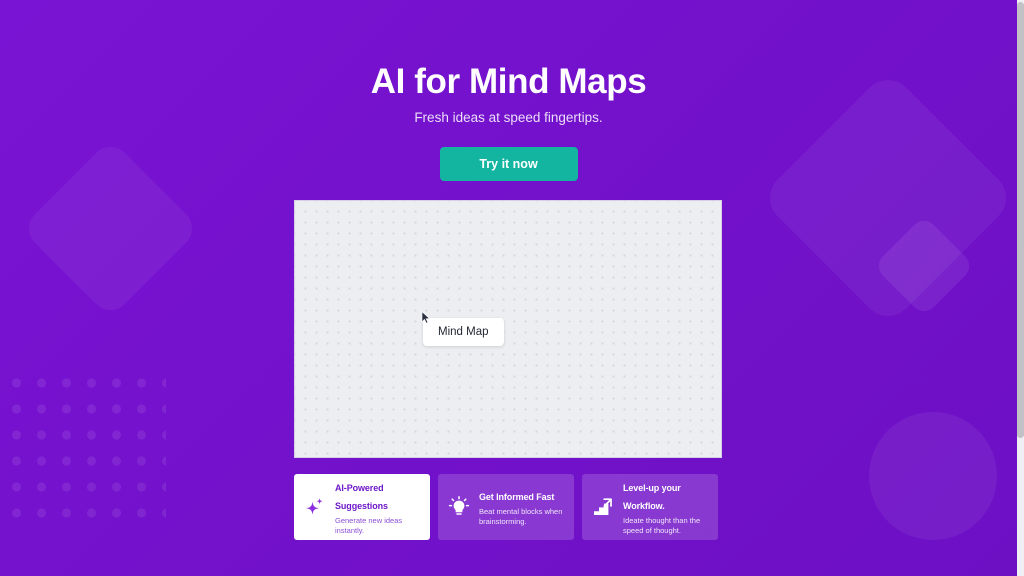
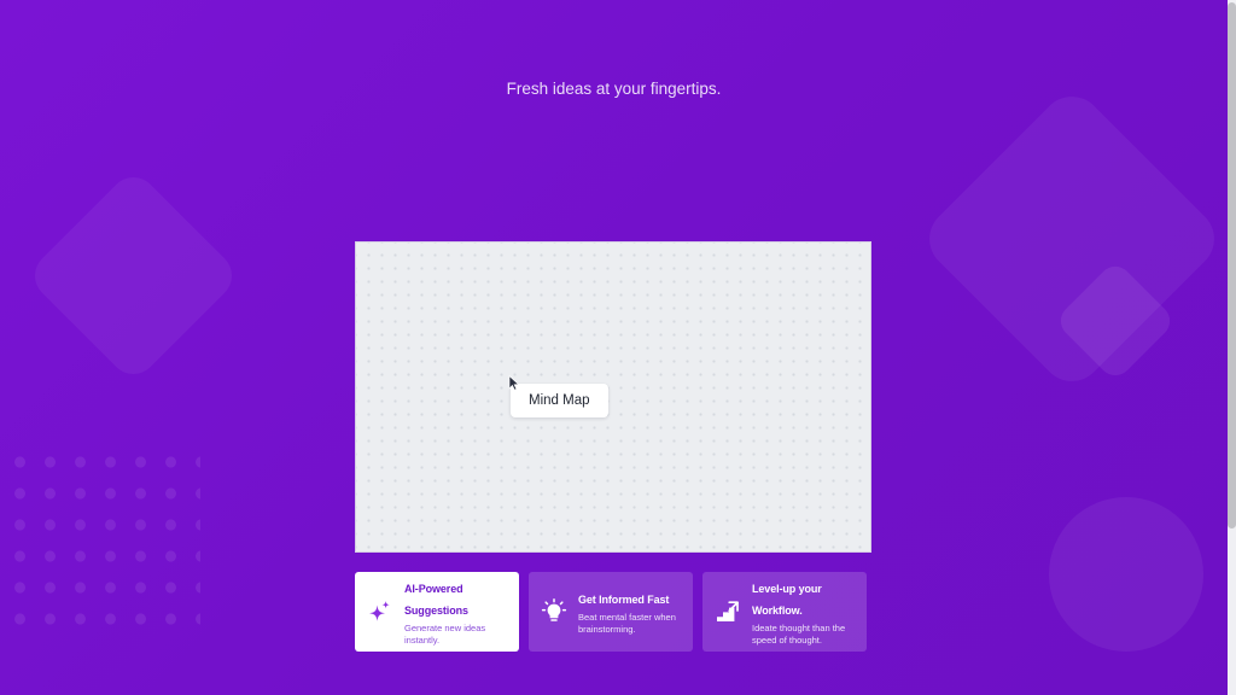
- AI for Mind Maps
- Fresh ideas at speed fingertips.
+ Fresh ideas at your fingertips.
- Try it now
  Mind Map
  AI-Powered Suggestions
  Generate new ideas instantly.
  Get Informed Fast
- Beat mental blocks when brainstorming.
+ Beat mental faster when brainstorming.
  Level-up your Workflow.
  Ideate thought than the speed of thought.
